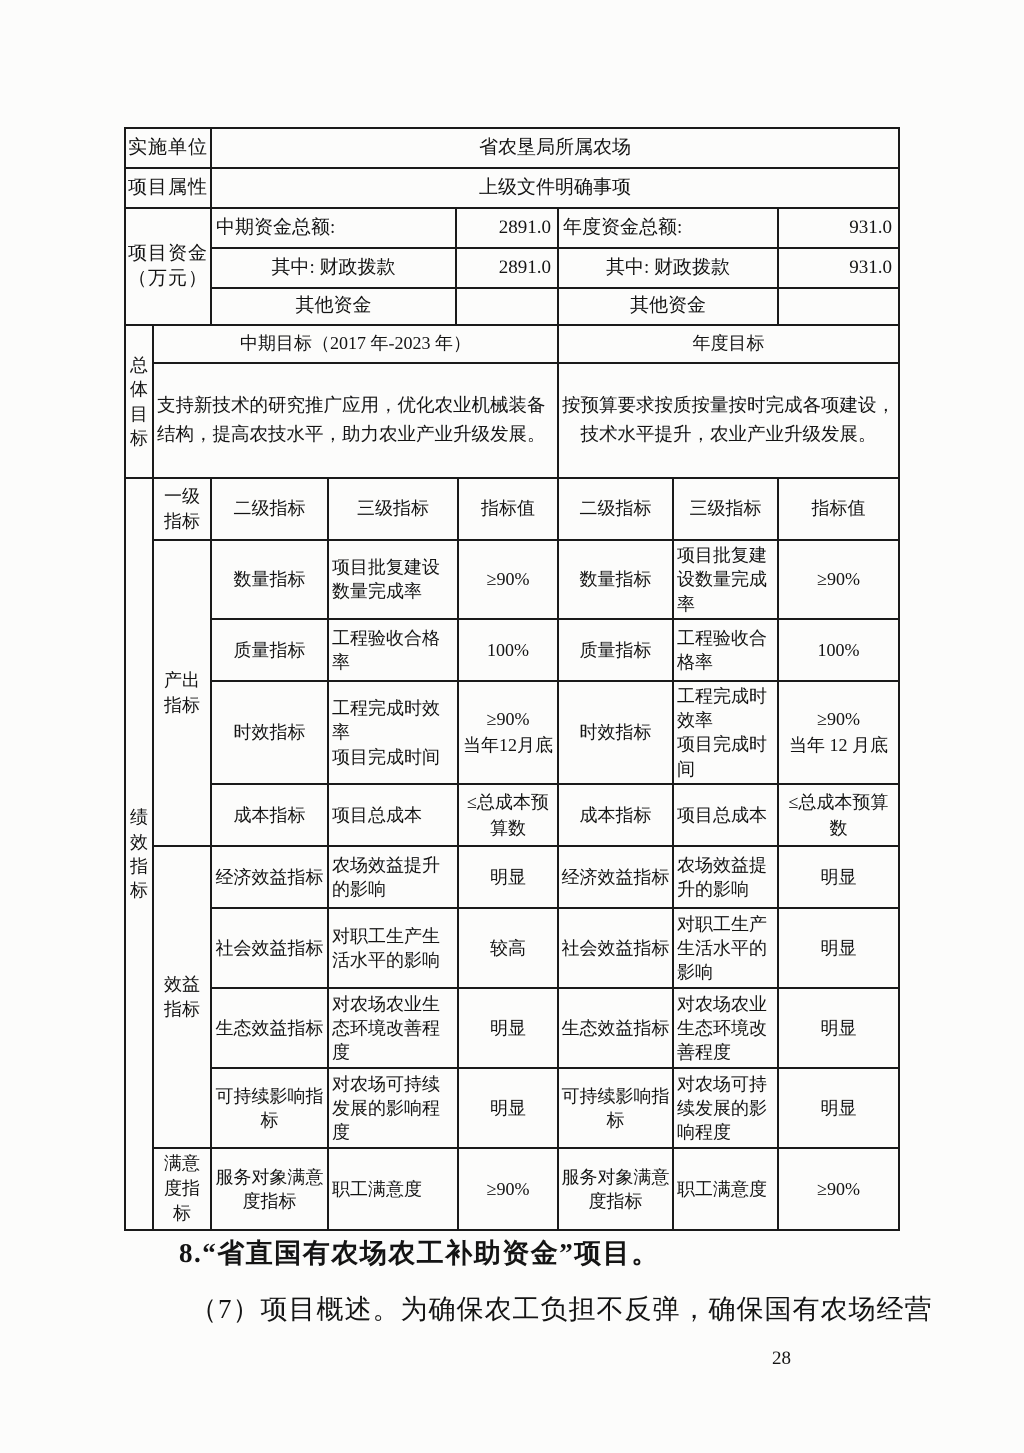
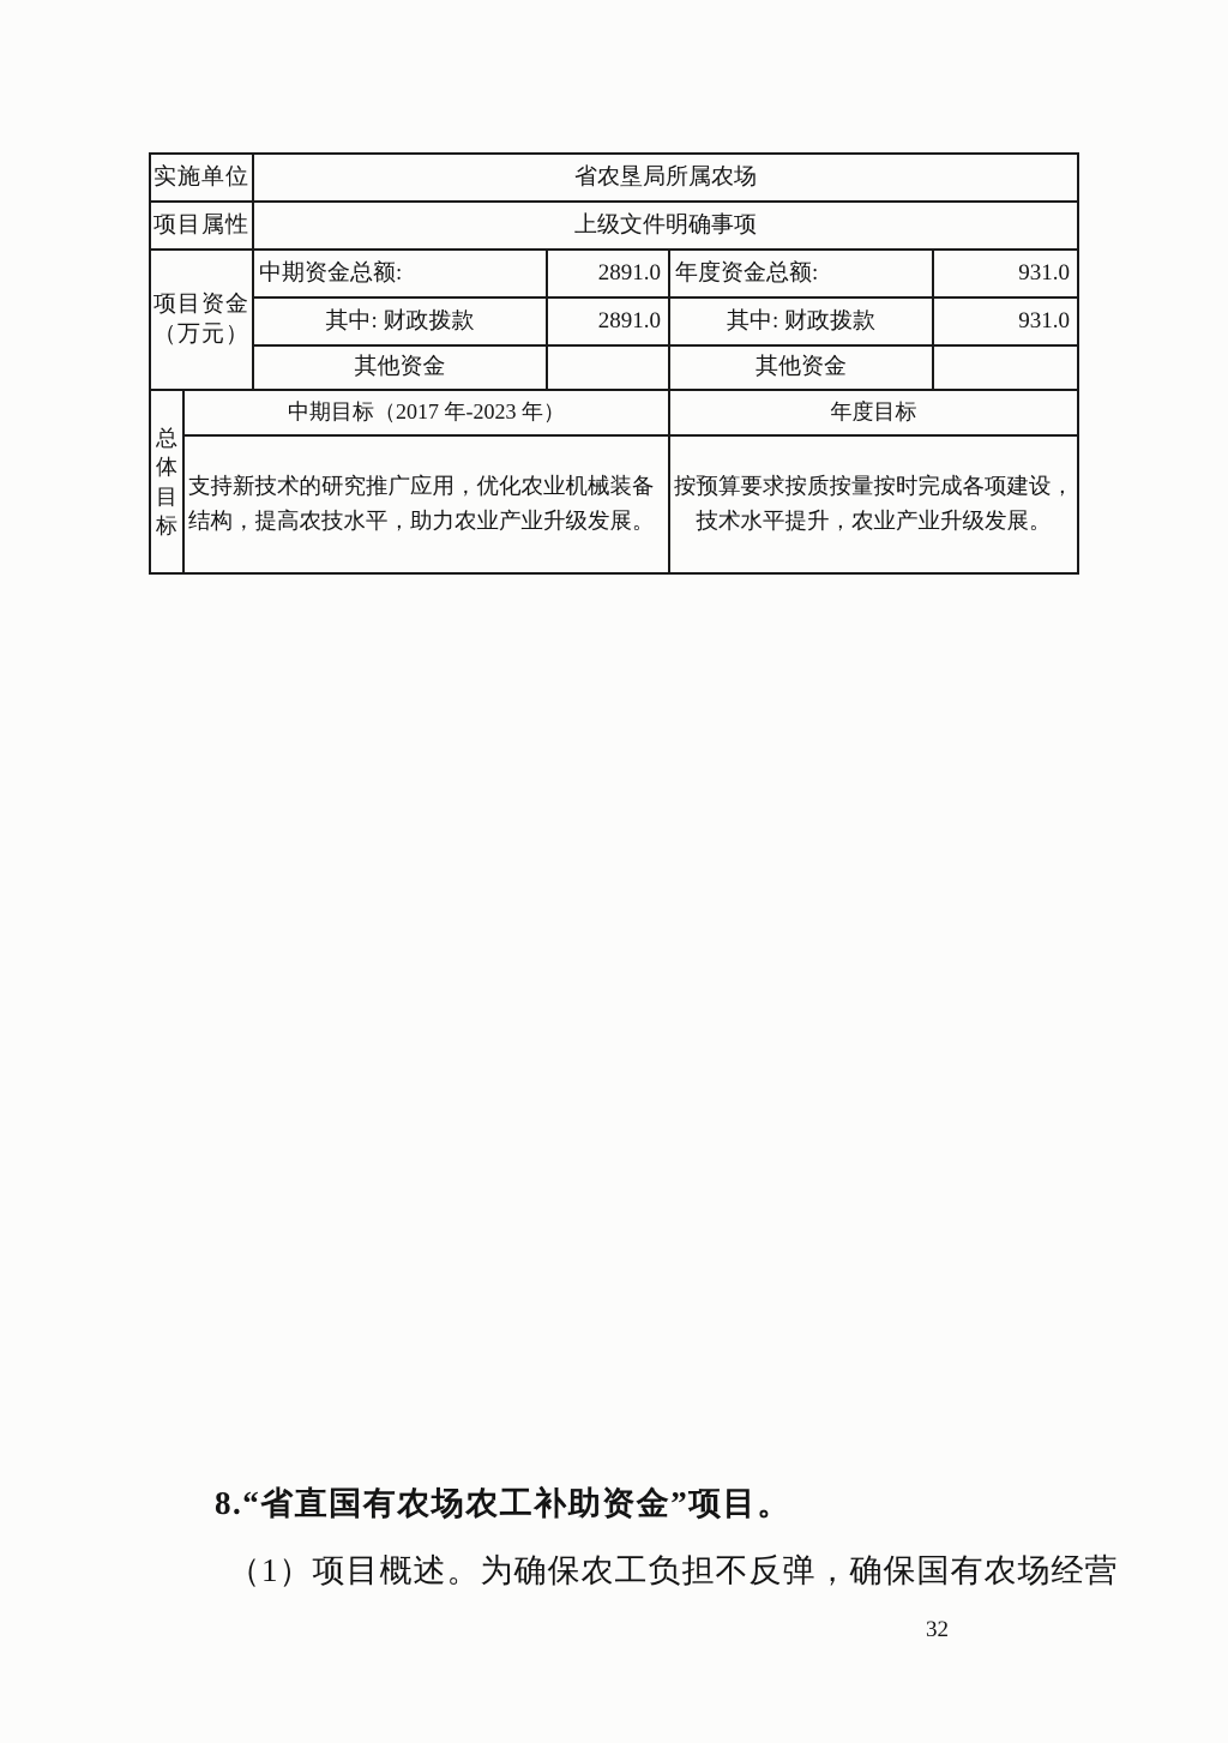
  实施单位	省农垦局所属农场
  项目属性	上级文件明确事项
  项目资金（万元）	中期资金总额:	2891.0	年度资金总额:	931.0
  其中: 财政拨款	2891.0	其中: 财政拨款	931.0
  其他资金		其他资金
  总体目标	中期目标（2017 年-2023 年）	年度目标
  支持新技术的研究推广应用，优化农业机械装备结构，提高农技水平，助力农业产业升级发展。	按预算要求按质按量按时完成各项建设，技术水平提升，农业产业升级发展。
- 绩效指标	一级指标	二级指标	三级指标	指标值	二级指标	三级指标	指标值
- 产出指标	数量指标	项目批复建设数量完成率	≥90%	数量指标	项目批复建设数量完成率	≥90%
- 质量指标	工程验收合格率	100%	质量指标	工程验收合格率	100%
- 时效指标	工程完成时效率 项目完成时间	≥90% 当年12月底	时效指标	工程完成时效率 项目完成时间	≥90% 当年 12 月底
- 成本指标	项目总成本	≤总成本预算数	成本指标	项目总成本	≤总成本预算数
- 效益指标	经济效益指标	农场效益提升的影响	明显	经济效益指标	农场效益提升的影响	明显
- 社会效益指标	对职工生产生活水平的影响	较高	社会效益指标	对职工生产生活水平的影响	明显
- 生态效益指标	对农场农业生态环境改善程度	明显	生态效益指标	对农场农业生态环境改善程度	明显
- 可持续影响指标	对农场可持续发展的影响程度	明显	可持续影响指标	对农场可持续发展的影响程度	明显
- 满意度指标	服务对象满意度指标	职工满意度	≥90%	服务对象满意度指标	职工满意度	≥90%
  8.“省直国有农场农工补助资金”项目。
- （7）项目概述。为确保农工负担不反弹，确保国有农场经营
+ （1）项目概述。为确保农工负担不反弹，确保国有农场经营
- 28
+ 32
